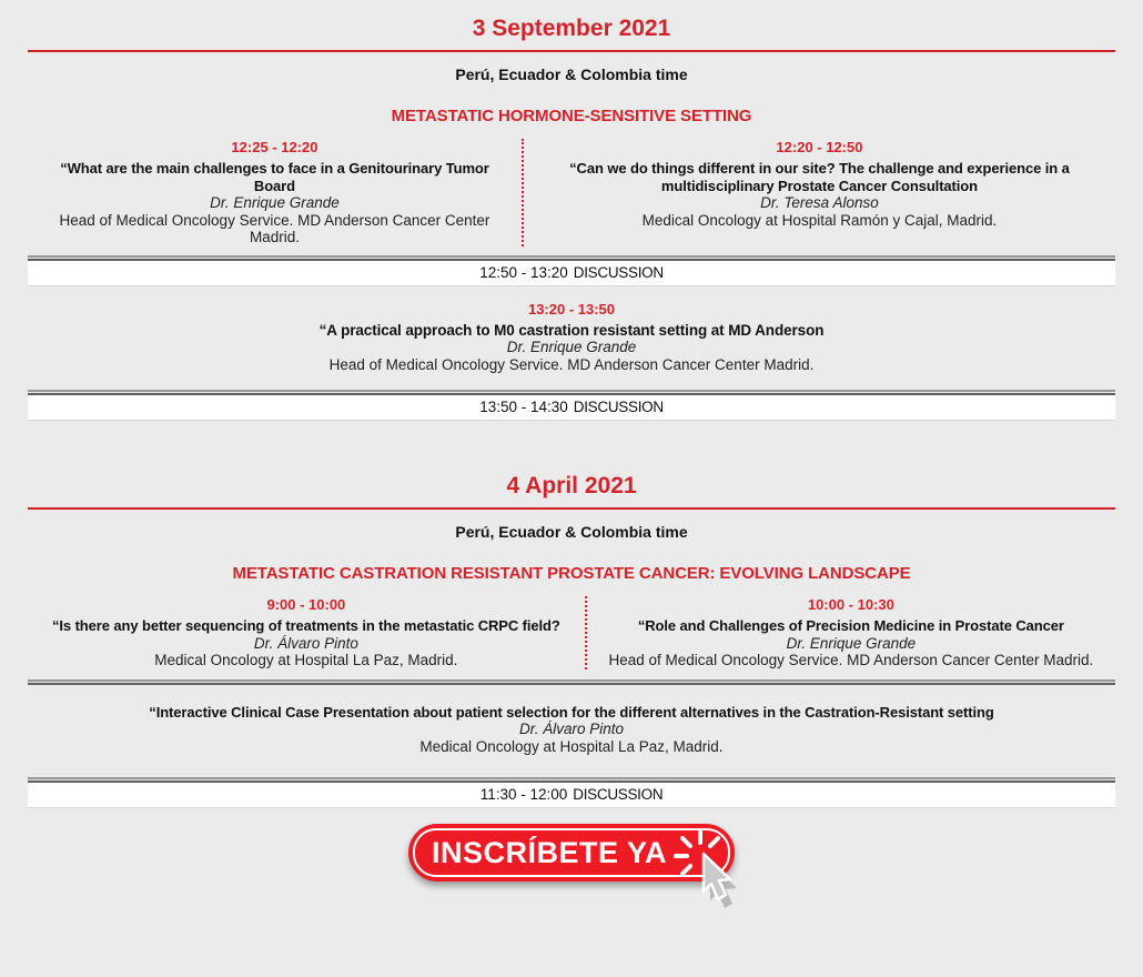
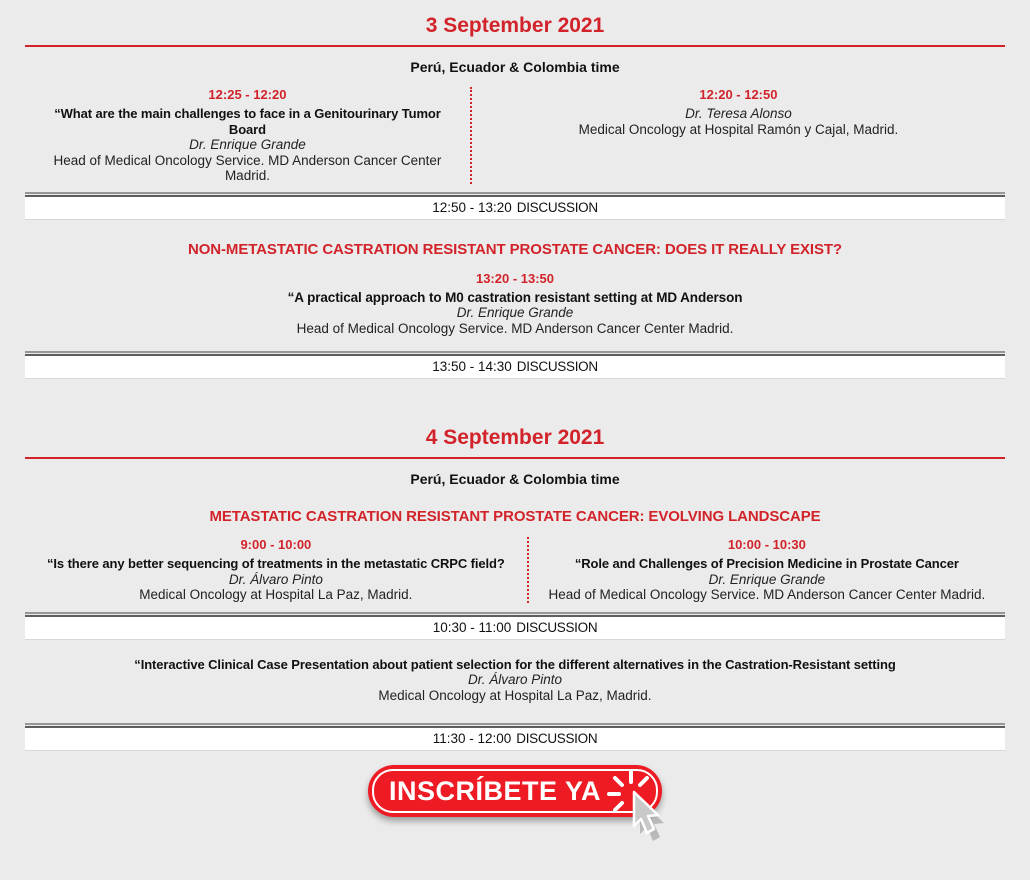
  3 September 2021
  Perú, Ecuador & Colombia time
- METASTATIC HORMONE-SENSITIVE SETTING
  12:25 - 12:20
  “What are the main challenges to face in a Genitourinary Tumor Board
  Dr. Enrique Grande
  Head of Medical Oncology Service. MD Anderson Cancer Center Madrid.
  12:20 - 12:50
- “Can we do things different in our site? The challenge and experience in a multidisciplinary Prostate Cancer Consultation
  Dr. Teresa Alonso
  Medical Oncology at Hospital Ramón y Cajal, Madrid.
  12:50 - 13:20 DISCUSSION
+ NON-METASTATIC CASTRATION RESISTANT PROSTATE CANCER: DOES IT REALLY EXIST?
  13:20 - 13:50
  “A practical approach to M0 castration resistant setting at MD Anderson
  Dr. Enrique Grande
  Head of Medical Oncology Service. MD Anderson Cancer Center Madrid.
  13:50 - 14:30 DISCUSSION
- 4 April 2021
+ 4 September 2021
  Perú, Ecuador & Colombia time
  METASTATIC CASTRATION RESISTANT PROSTATE CANCER: EVOLVING LANDSCAPE
  9:00 - 10:00
  “Is there any better sequencing of treatments in the metastatic CRPC field?
  Dr. Álvaro Pinto
  Medical Oncology at Hospital La Paz, Madrid.
  10:00 - 10:30
  “Role and Challenges of Precision Medicine in Prostate Cancer
  Dr. Enrique Grande
  Head of Medical Oncology Service. MD Anderson Cancer Center Madrid.
+ 10:30 - 11:00 DISCUSSION
  “Interactive Clinical Case Presentation about patient selection for the different alternatives in the Castration-Resistant setting
  Dr. Álvaro Pinto
  Medical Oncology at Hospital La Paz, Madrid.
  11:30 - 12:00 DISCUSSION
  INSCRÍBETE YA
